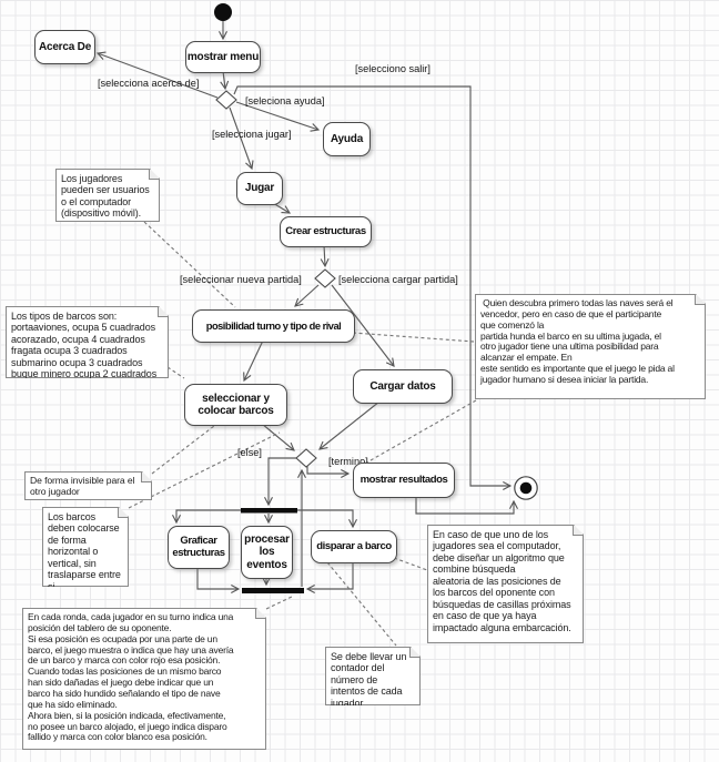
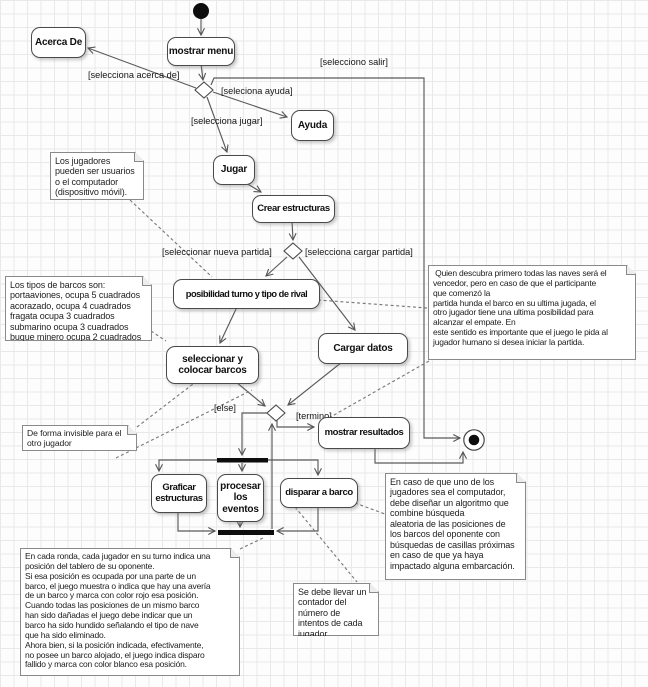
  [selecciona acerca de]
  [seleciona ayuda]
  [selecciona jugar]
  [selecciono salir]
  [seleccionar nueva partida]
  [selecciona cargar partida]
  [else]
  [termino]
  Los jugadores
  pueden ser usuarios
  o el computador
  (dispositivo móvil).
  Los tipos de barcos son:
  portaaviones, ocupa 5 cuadrados
  acorazado, ocupa 4 cuadrados
  fragata ocupa 3 cuadrados
  submarino ocupa 3 cuadrados
  buque minero ocupa 2 cuadrados
  Quien descubra primero todas las naves será el
  vencedor, pero en caso de que el participante
  que comenzó la
  partida hunda el barco en su ultima jugada, el
  otro jugador tiene una ultima posibilidad para
  alcanzar el empate. En
  este sentido es importante que el juego le pida al
  jugador humano si desea iniciar la partida.
  De forma invisible para el
  otro jugador
- Los barcos
- deben colocarse
- de forma
- horizontal o
- vertical, sin
- traslaparse entre
- si
  En cada ronda, cada jugador en su turno indica una
  posición del tablero de su oponente.
  Si esa posición es ocupada por una parte de un
  barco, el juego muestra o indica que hay una avería
  de un barco y marca con color rojo esa posición.
  Cuando todas las posiciones de un mismo barco
  han sido dañadas el juego debe indicar que un
  barco ha sido hundido señalando el tipo de nave
  que ha sido eliminado.
  Ahora bien, si la posición indicada, efectivamente,
  no posee un barco alojado, el juego indica disparo
  fallido y marca con color blanco esa posición.
  En caso de que uno de los
  jugadores sea el computador,
  debe diseñar un algoritmo que
  combine búsqueda
  aleatoria de las posiciones de
  los barcos del oponente con
  búsquedas de casillas próximas
  en caso de que ya haya
  impactado alguna embarcación.
  Se debe llevar un
  contador del
  número de
  intentos de cada
  jugador.
  Acerca De
  mostrar menu
  Ayuda
  Jugar
  Crear estructuras
  posibilidad turno y tipo de rival
  Cargar datos
  seleccionar y
  colocar barcos
  mostrar resultados
  Graficar
  estructuras
  procesar
  los
  eventos
  disparar a barco
